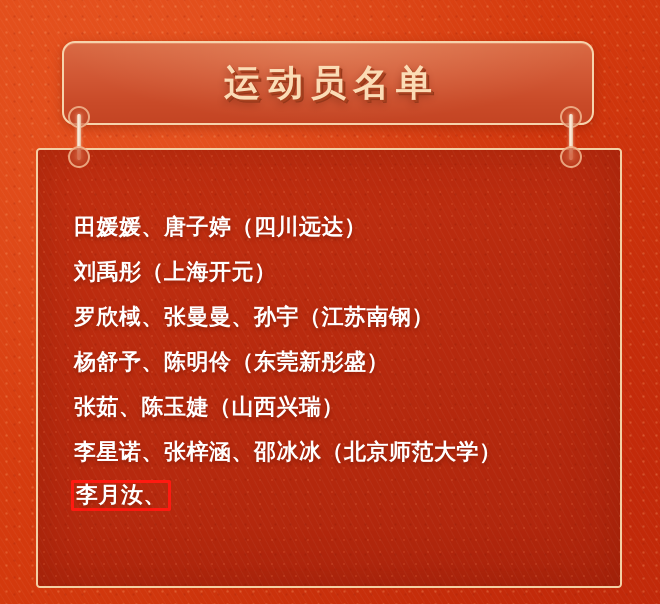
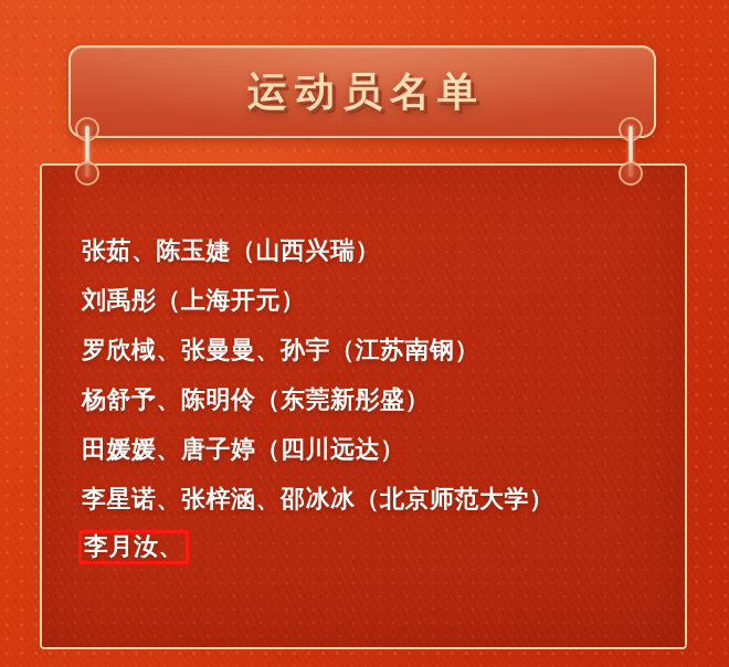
  运动员名单
- 田媛媛、唐子婷（四川远达）
+ 张茹、陈玉婕（山西兴瑞）
  刘禹彤（上海开元）
  罗欣棫、张曼曼、孙宇（江苏南钢）
  杨舒予、陈明伶（东莞新彤盛）
- 张茹、陈玉婕（山西兴瑞）
+ 田媛媛、唐子婷（四川远达）
  李星诺、张梓涵、邵冰冰（北京师范大学）
  李月汝、
